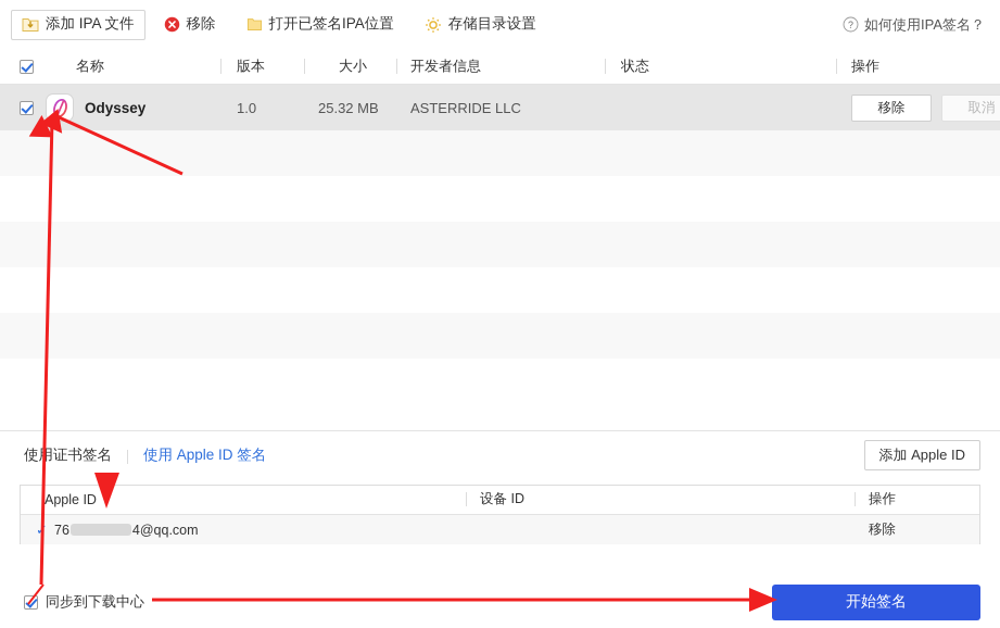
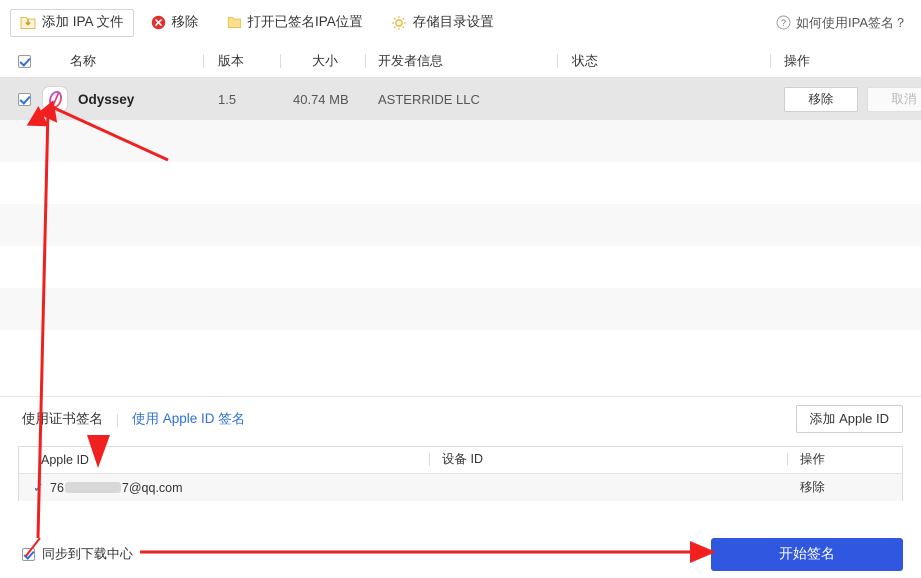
  添加 IPA 文件
  移除
  打开已签名IPA位置
  存储目录设置
  ?
  如何使用IPA签名？
  名称
  版本
  大小
  开发者信息
  状态
  操作
  Odyssey
- 1.0
+ 1.5
- 25.32 MB
+ 40.74 MB
  ASTERRIDE LLC
  移除
  取消
  使证书签名
  使用 Apple ID 签名
  添加 Apple ID
  Apple ID
  设备 ID
  操作
  76
- 4@qq.com
+ 7@qq.com
  移除
  同步到下载中心
  开始签名
